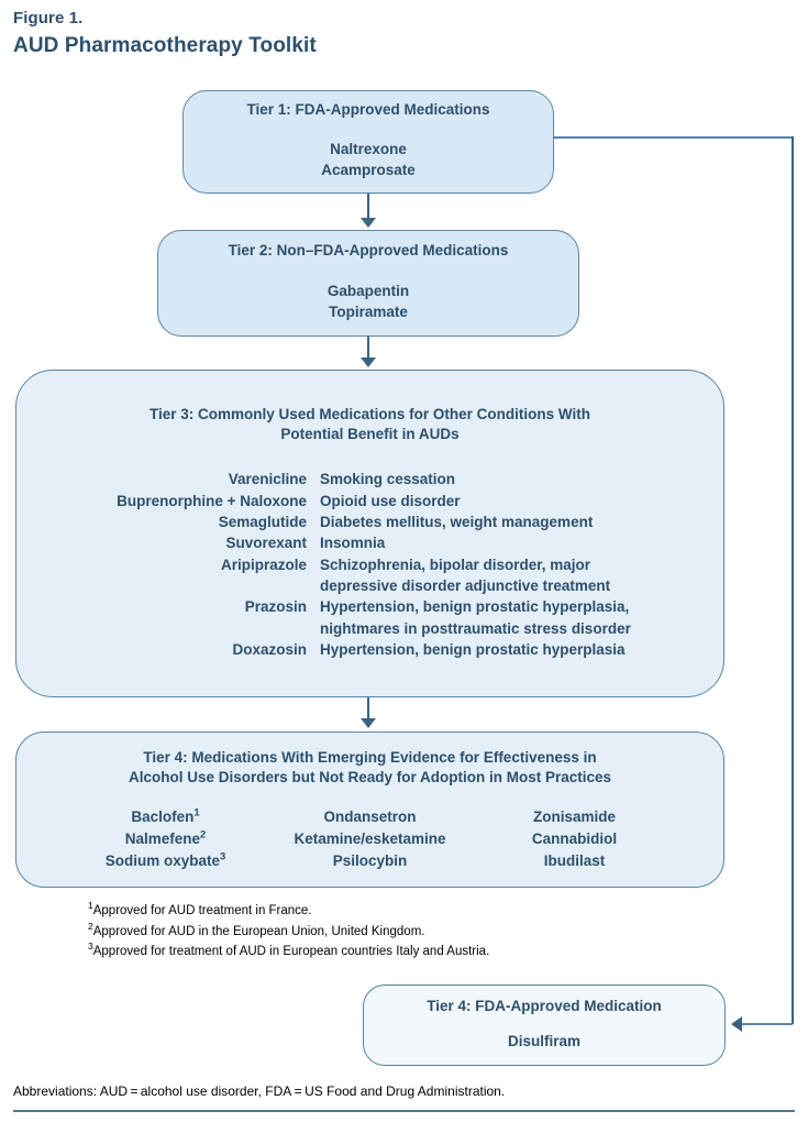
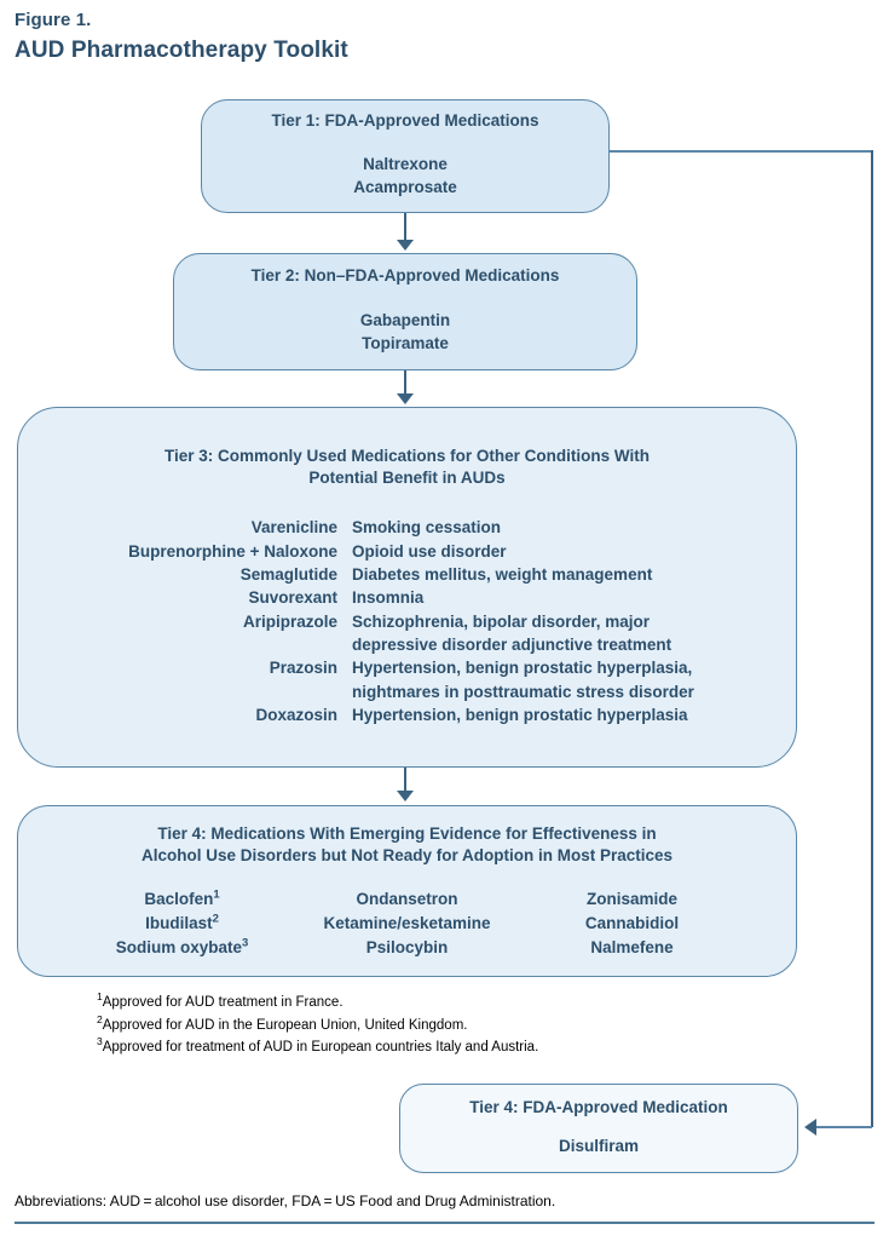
  Figure 1.
  AUD Pharmacotherapy Toolkit
  Tier 1: FDA-Approved Medications
  Naltrexone
  Acamprosate
  Tier 2: Non–FDA-Approved Medications
  Gabapentin
  Topiramate
  Tier 3: Commonly Used Medications for Other Conditions With
  Potential Benefit in AUDs
  Varenicline
  Smoking cessation
  Buprenorphine + Naloxone
  Opioid use disorder
  Semaglutide
  Diabetes mellitus, weight management
  Suvorexant
  Insomnia
  Aripiprazole
  Schizophrenia, bipolar disorder, major
  depressive disorder adjunctive treatment
  Prazosin
  Hypertension, benign prostatic hyperplasia,
  nightmares in posttraumatic stress disorder
  Doxazosin
  Hypertension, benign prostatic hyperplasia
  Tier 4: Medications With Emerging Evidence for Effectiveness in
  Alcohol Use Disorders but Not Ready for Adoption in Most Practices
  Baclofen1
- Nalmefene2
+ Ibudilast2
  Sodium oxybate3
  Ondansetron
  Ketamine/esketamine
  Psilocybin
  Zonisamide
  Cannabidiol
- Ibudilast
+ Nalmefene
  1Approved for AUD treatment in France.
  2Approved for AUD in the European Union, United Kingdom.
  3Approved for treatment of AUD in European countries Italy and Austria.
  Tier 4: FDA-Approved Medication
  Disulfiram
  Abbreviations: AUD = alcohol use disorder, FDA = US Food and Drug Administration.
